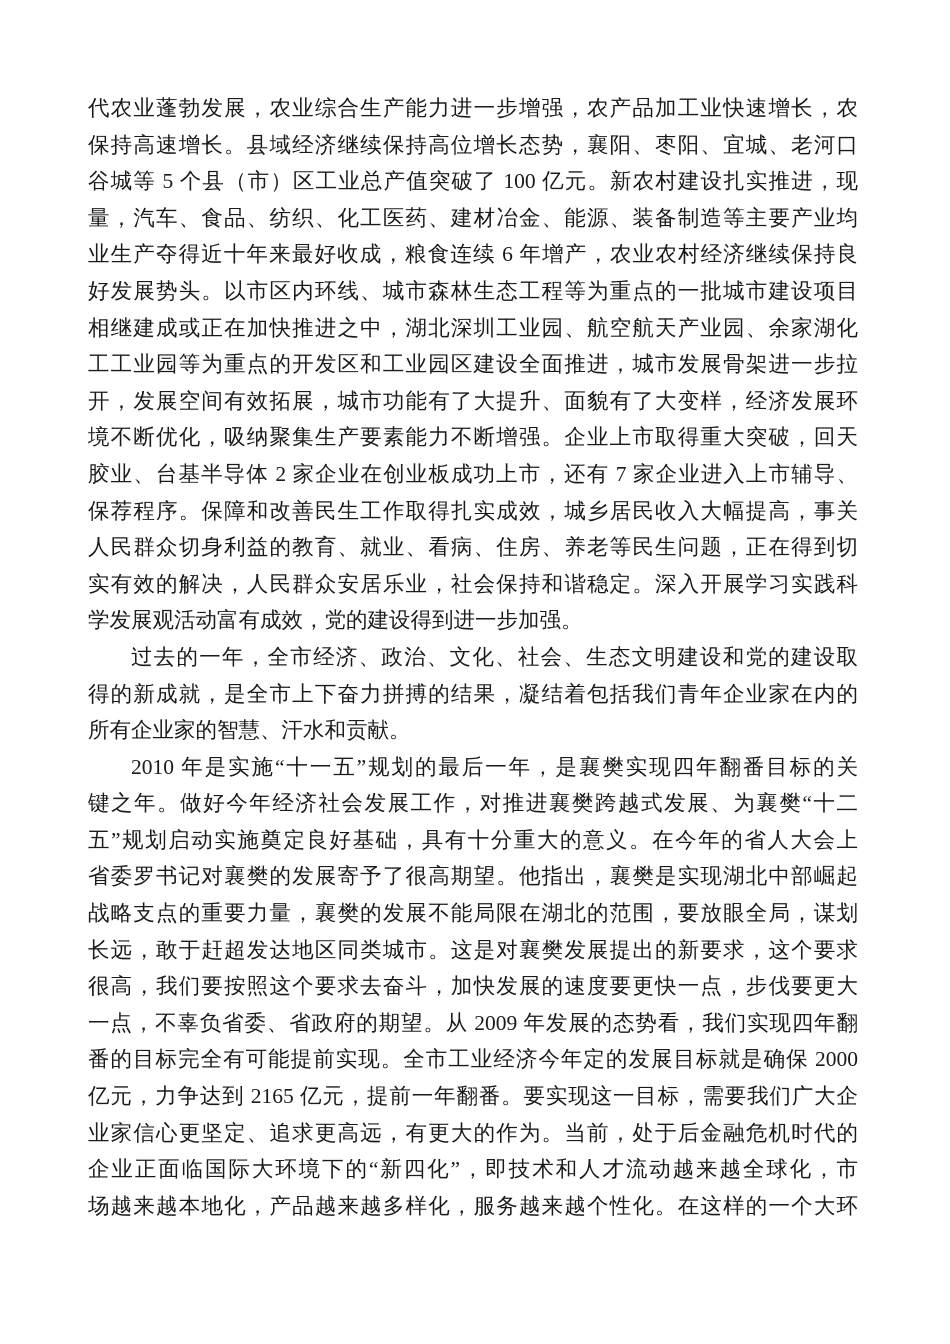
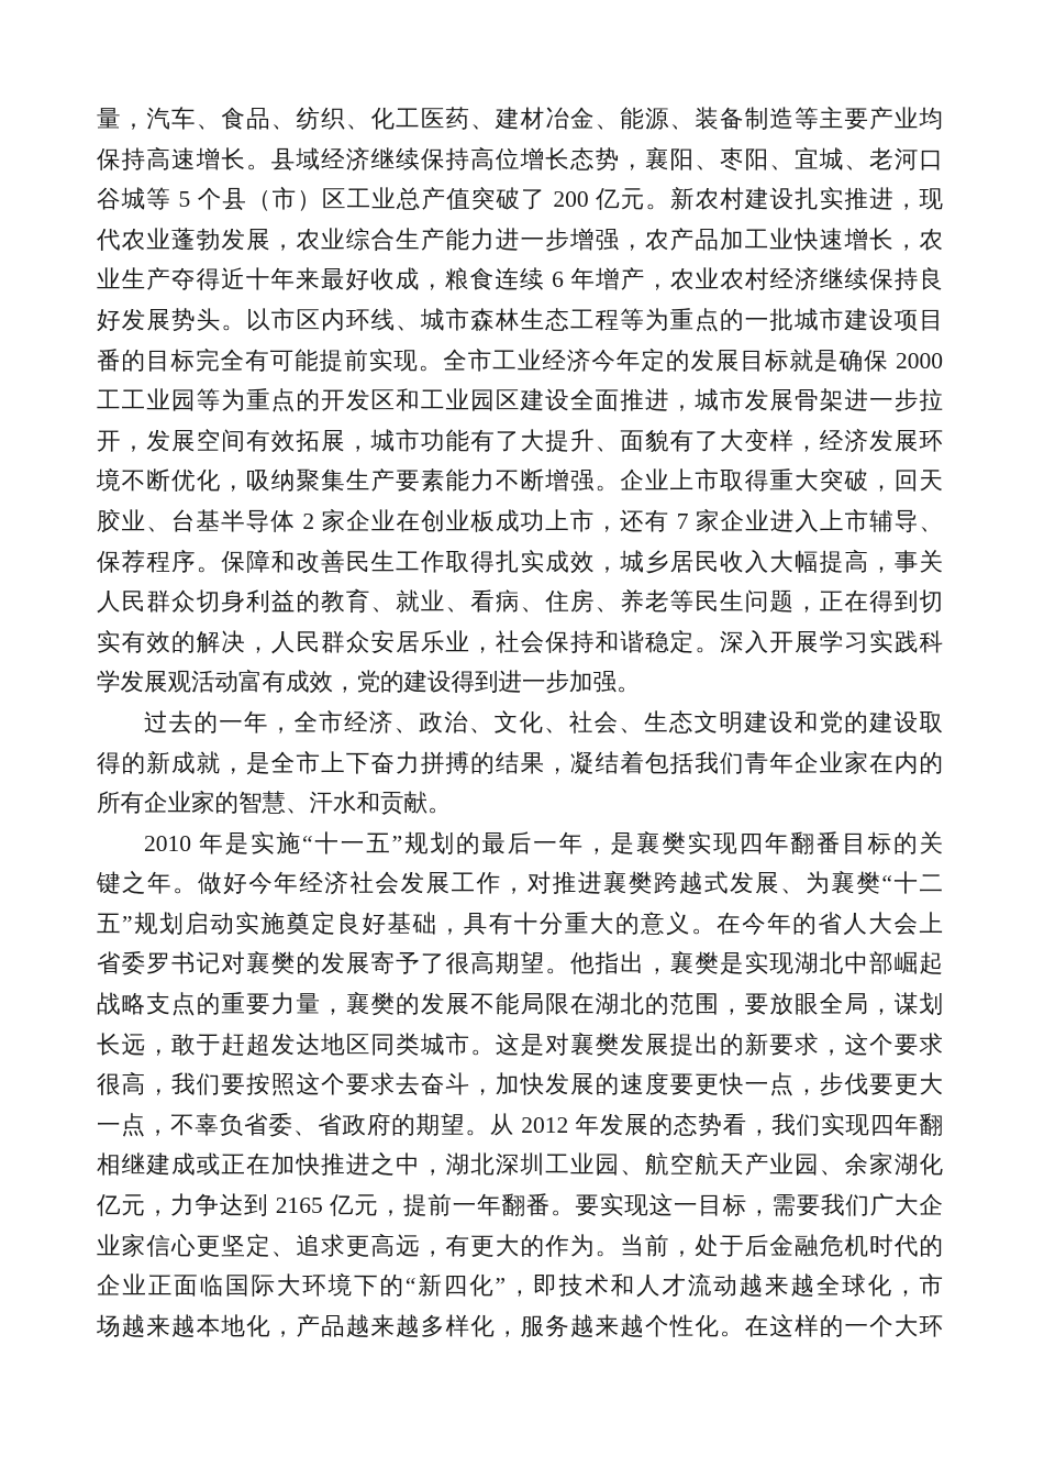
- 代农业蓬勃发展，农业综合生产能力进一步增强，农产品加工业快速增长，农
+ 量，汽车、食品、纺织、化工医药、建材冶金、能源、装备制造等主要产业均
  保持高速增长。县域经济继续保持高位增长态势，襄阳、枣阳、宜城、老河口
- 谷城等 5 个县（市）区工业总产值突破了 100 亿元。新农村建设扎实推进，现
+ 谷城等 5 个县（市）区工业总产值突破了 200 亿元。新农村建设扎实推进，现
- 量，汽车、食品、纺织、化工医药、建材冶金、能源、装备制造等主要产业均
+ 代农业蓬勃发展，农业综合生产能力进一步增强，农产品加工业快速增长，农
  业生产夺得近十年来最好收成，粮食连续 6 年增产，农业农村经济继续保持良
  好发展势头。以市区内环线、城市森林生态工程等为重点的一批城市建设项目
- 相继建成或正在加快推进之中，湖北深圳工业园、航空航天产业园、余家湖化
+ 番的目标完全有可能提前实现。全市工业经济今年定的发展目标就是确保 2000
  工工业园等为重点的开发区和工业园区建设全面推进，城市发展骨架进一步拉
  开，发展空间有效拓展，城市功能有了大提升、面貌有了大变样，经济发展环
  境不断优化，吸纳聚集生产要素能力不断增强。企业上市取得重大突破，回天
  胶业、台基半导体 2 家企业在创业板成功上市，还有 7 家企业进入上市辅导、
  保荐程序。保障和改善民生工作取得扎实成效，城乡居民收入大幅提高，事关
  人民群众切身利益的教育、就业、看病、住房、养老等民生问题，正在得到切
  实有效的解决，人民群众安居乐业，社会保持和谐稳定。深入开展学习实践科
  学发展观活动富有成效，党的建设得到进一步加强。
  过去的一年，全市经济、政治、文化、社会、生态文明建设和党的建设取
  得的新成就，是全市上下奋力拼搏的结果，凝结着包括我们青年企业家在内的
  所有企业家的智慧、汗水和贡献。
  2010 年是实施“十一五”规划的最后一年，是襄樊实现四年翻番目标的关
  键之年。做好今年经济社会发展工作，对推进襄樊跨越式发展、为襄樊“十二
  五”规划启动实施奠定良好基础，具有十分重大的意义。在今年的省人大会上
  省委罗书记对襄樊的发展寄予了很高期望。他指出，襄樊是实现湖北中部崛起
  战略支点的重要力量，襄樊的发展不能局限在湖北的范围，要放眼全局，谋划
  长远，敢于赶超发达地区同类城市。这是对襄樊发展提出的新要求，这个要求
  很高，我们要按照这个要求去奋斗，加快发展的速度要更快一点，步伐要更大
- 一点，不辜负省委、省政府的期望。从 2009 年发展的态势看，我们实现四年翻
+ 一点，不辜负省委、省政府的期望。从 2012 年发展的态势看，我们实现四年翻
- 番的目标完全有可能提前实现。全市工业经济今年定的发展目标就是确保 2000
+ 相继建成或正在加快推进之中，湖北深圳工业园、航空航天产业园、余家湖化
  亿元，力争达到 2165 亿元，提前一年翻番。要实现这一目标，需要我们广大企
  业家信心更坚定、追求更高远，有更大的作为。当前，处于后金融危机时代的
  企业正面临国际大环境下的“新四化”，即技术和人才流动越来越全球化，市
  场越来越本地化，产品越来越多样化，服务越来越个性化。在这样的一个大环
